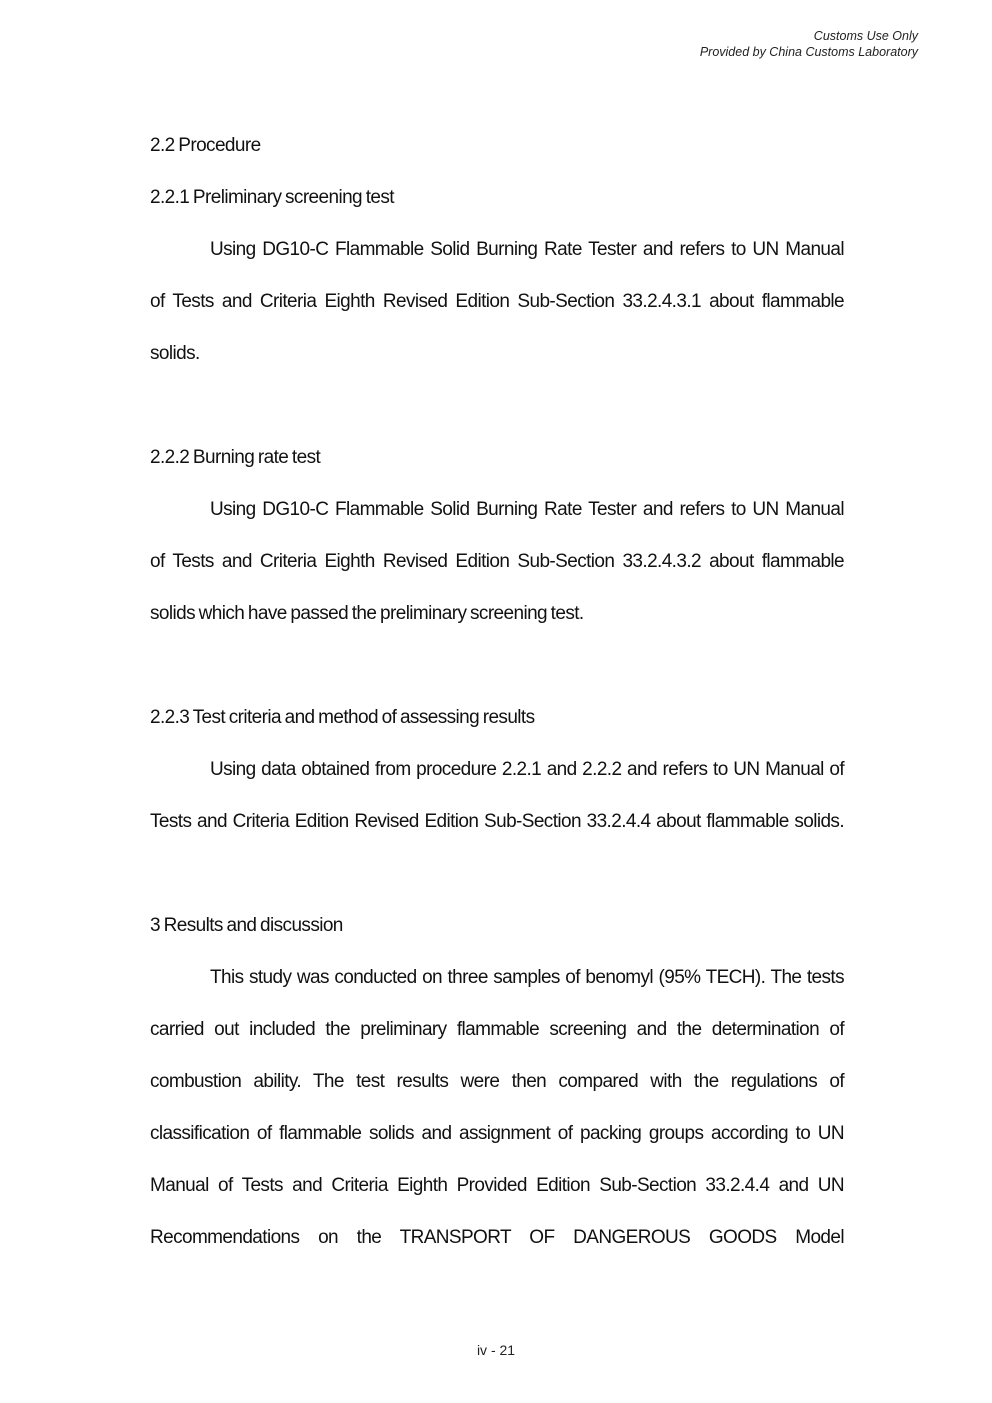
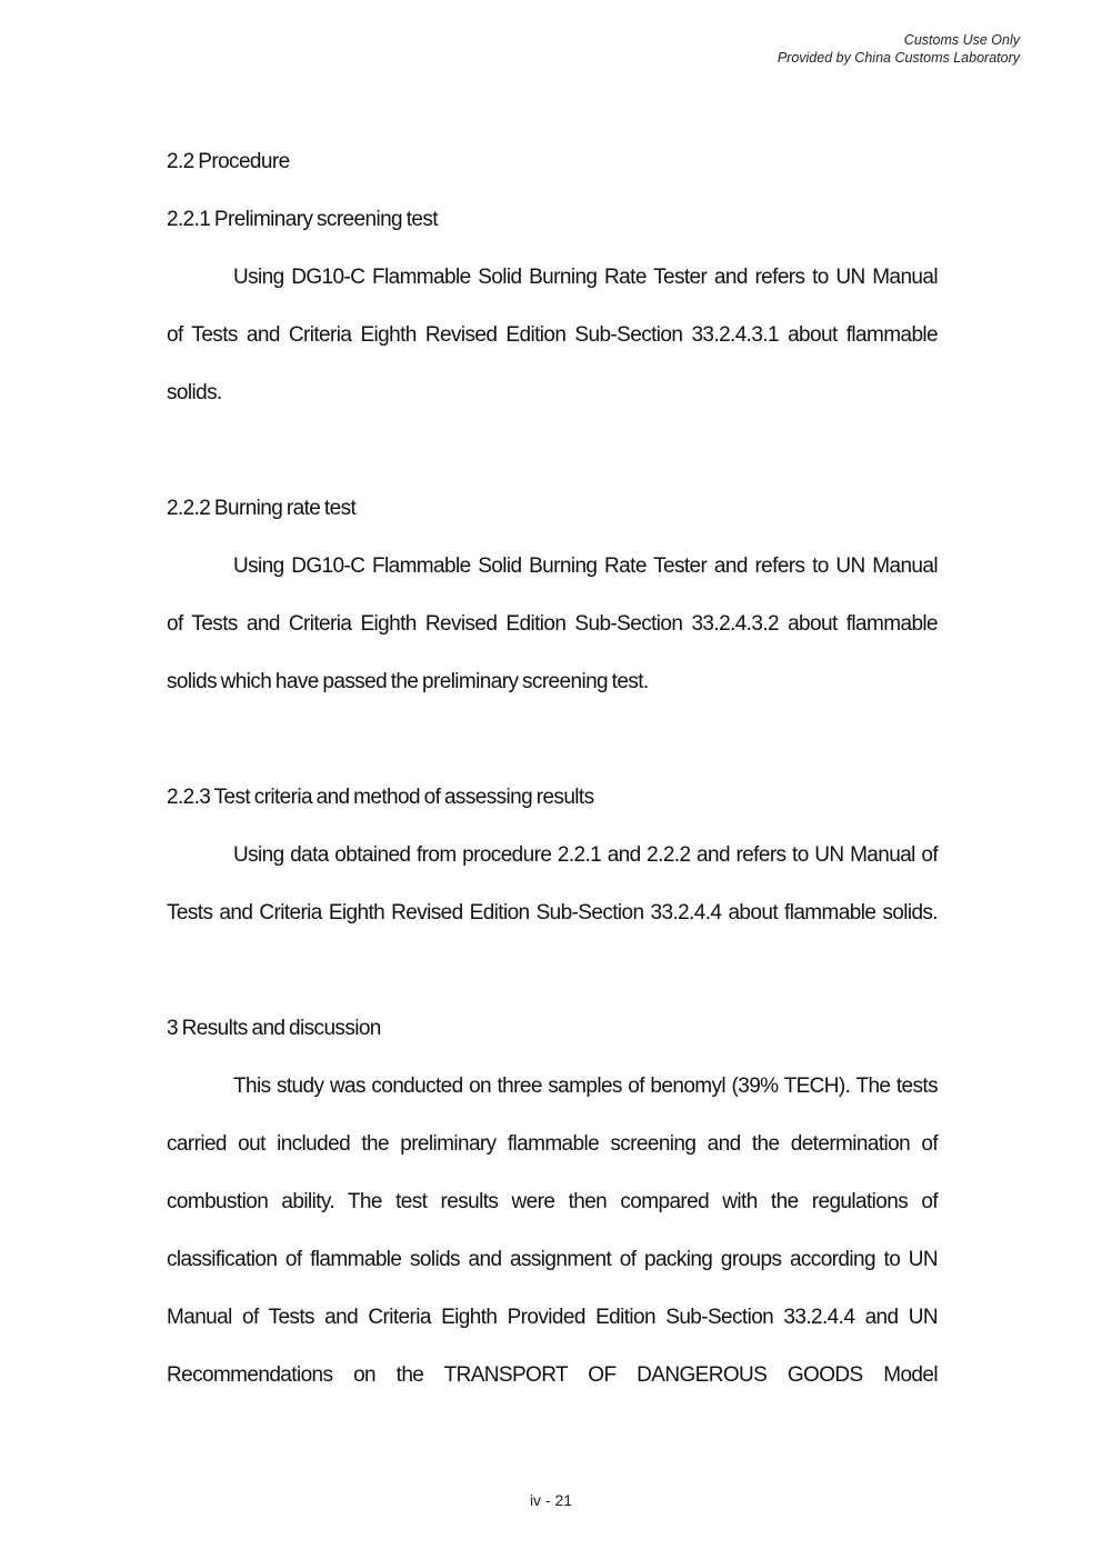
  Customs Use Only
  Provided by China Customs Laboratory
  2.2 Procedure
  2.2.1 Preliminary screening test
  Using DG10-C Flammable Solid Burning Rate Tester and refers to UN Manual
  of Tests and Criteria Eighth Revised Edition Sub-Section 33.2.4.3.1 about flammable
  solids.
  2.2.2 Burning rate test
  Using DG10-C Flammable Solid Burning Rate Tester and refers to UN Manual
  of Tests and Criteria Eighth Revised Edition Sub-Section 33.2.4.3.2 about flammable
  solids which have passed the preliminary screening test.
  2.2.3 Test criteria and method of assessing results
  Using data obtained from procedure 2.2.1 and 2.2.2 and refers to UN Manual of
- Tests and Criteria Edition Revised Edition Sub-Section 33.2.4.4 about flammable solids.
+ Tests and Criteria Eighth Revised Edition Sub-Section 33.2.4.4 about flammable solids.
  3 Results and discussion
- This study was conducted on three samples of benomyl (95% TECH). The tests
+ This study was conducted on three samples of benomyl (39% TECH). The tests
  carried out included the preliminary flammable screening and the determination of
  combustion ability. The test results were then compared with the regulations of
  classification of flammable solids and assignment of packing groups according to UN
  Manual of Tests and Criteria Eighth Provided Edition Sub-Section 33.2.4.4 and UN
  Recommendations on the TRANSPORT OF DANGEROUS GOODS Model
  iv - 21
